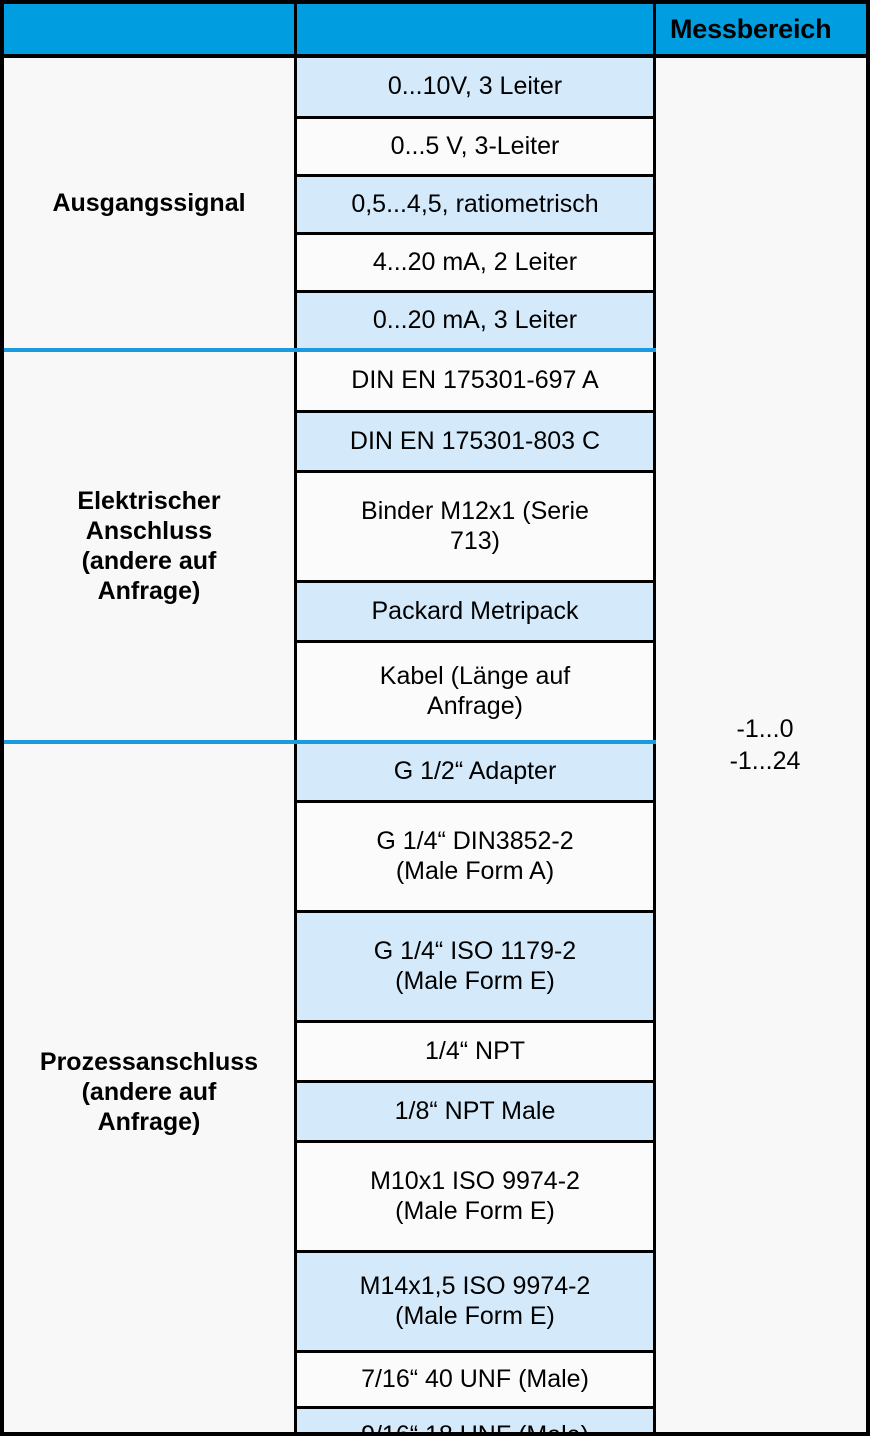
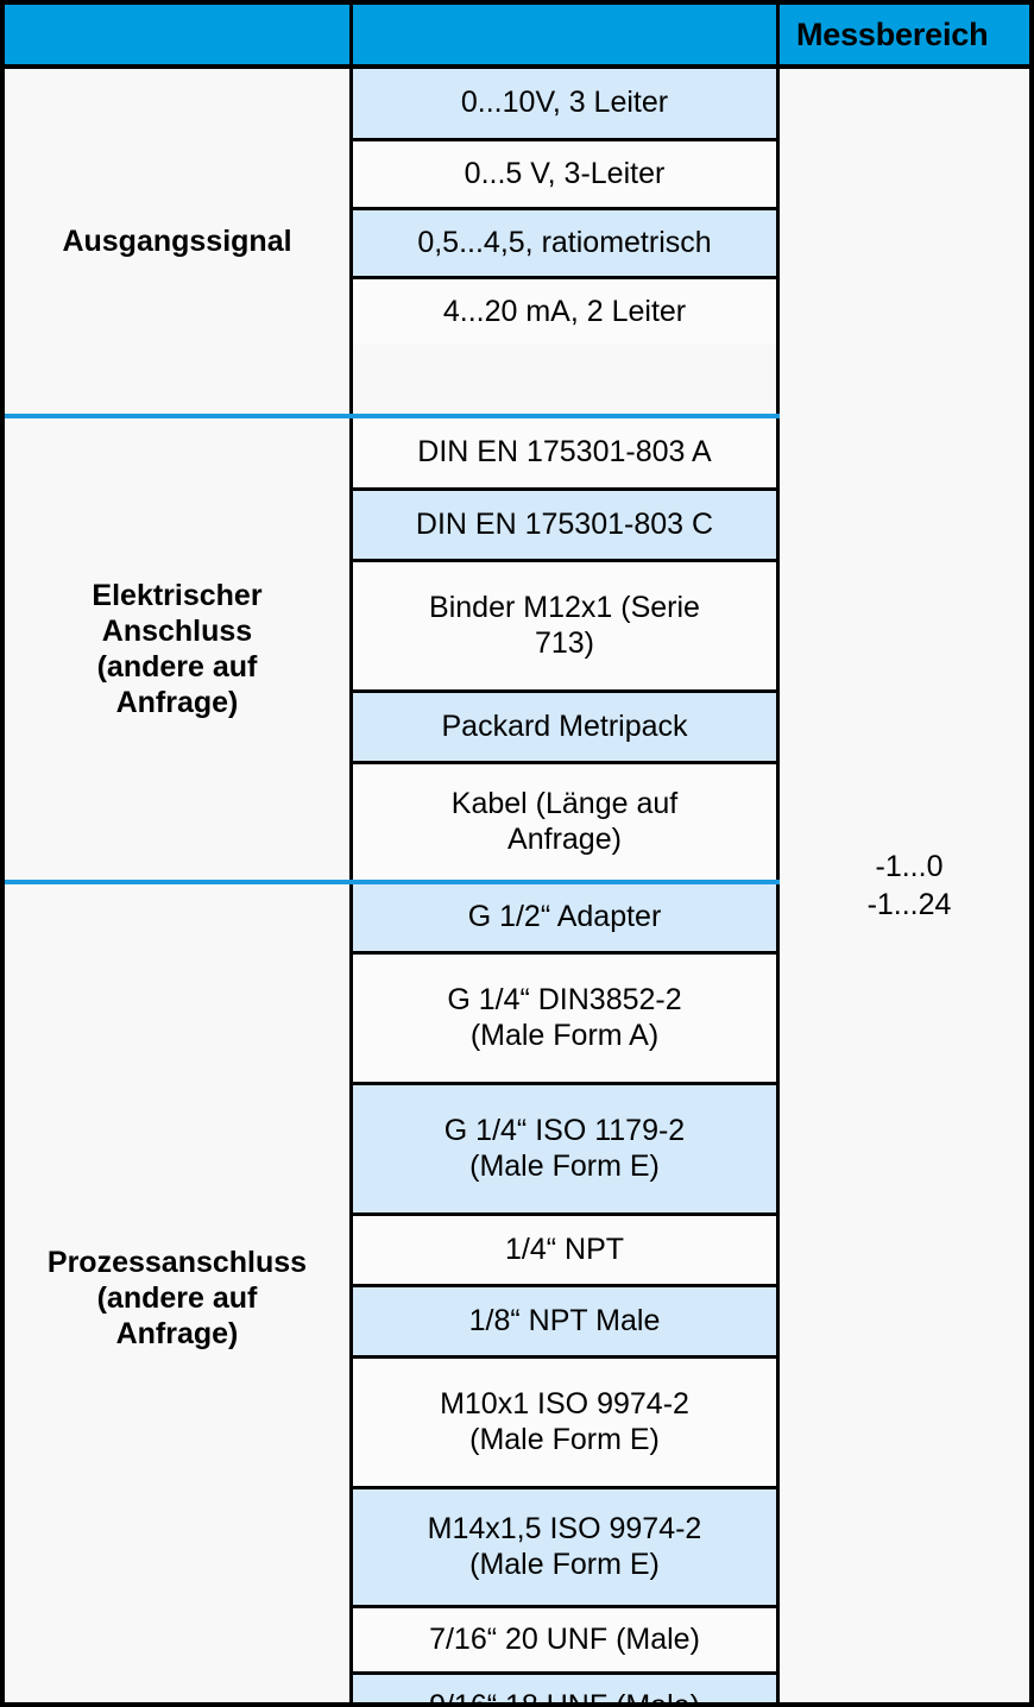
  Messbereich
  Ausgangssignal
  Elektrischer
  Anschluss
  (andere auf
  Anfrage)
  Prozessanschluss
  (andere auf
  Anfrage)
  0...10V, 3 Leiter
  0...5 V, 3-Leiter
  0,5...4,5, ratiometrisch
  4...20 mA, 2 Leiter
- 0...20 mA, 3 Leiter
- DIN EN 175301-697 A
+ DIN EN 175301-803 A
  DIN EN 175301-803 C
  Binder M12x1 (Serie
  713)
  Packard Metripack
  Kabel (Länge auf
  Anfrage)
  G 1/2“ Adapter
  G 1/4“ DIN3852-2
  (Male Form A)
  G 1/4“ ISO 1179-2
  (Male Form E)
  1/4“ NPT
  1/8“ NPT Male
  M10x1 ISO 9974-2
  (Male Form E)
  M14x1,5 ISO 9974-2
  (Male Form E)
- 7/16“ 40 UNF (Male)
+ 7/16“ 20 UNF (Male)
  -1...0
  -1...24
